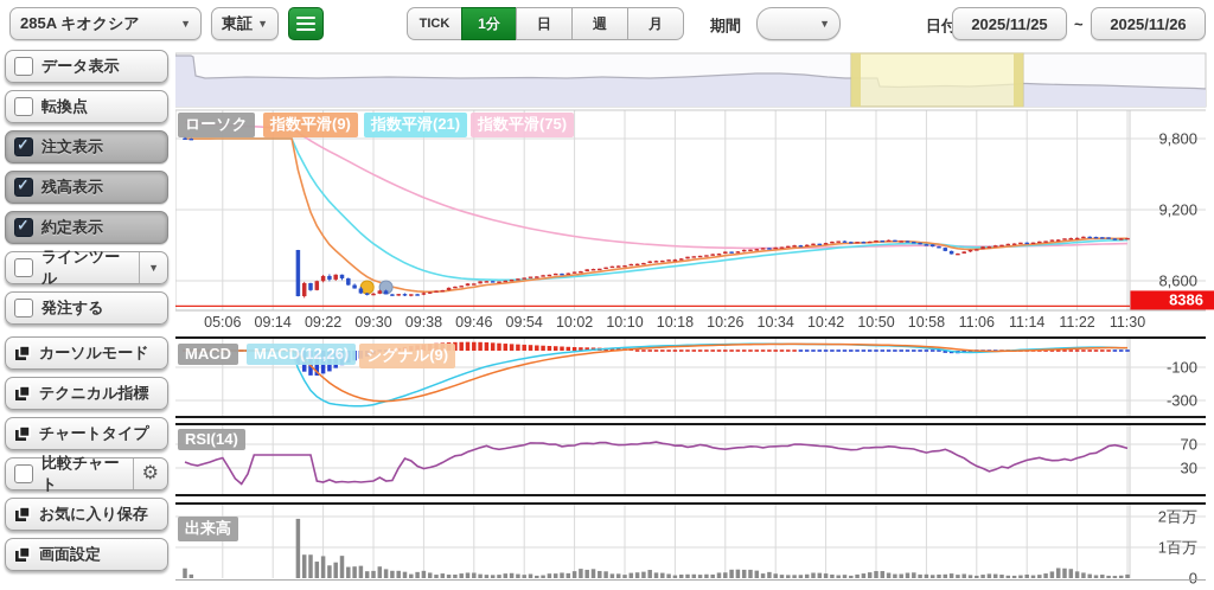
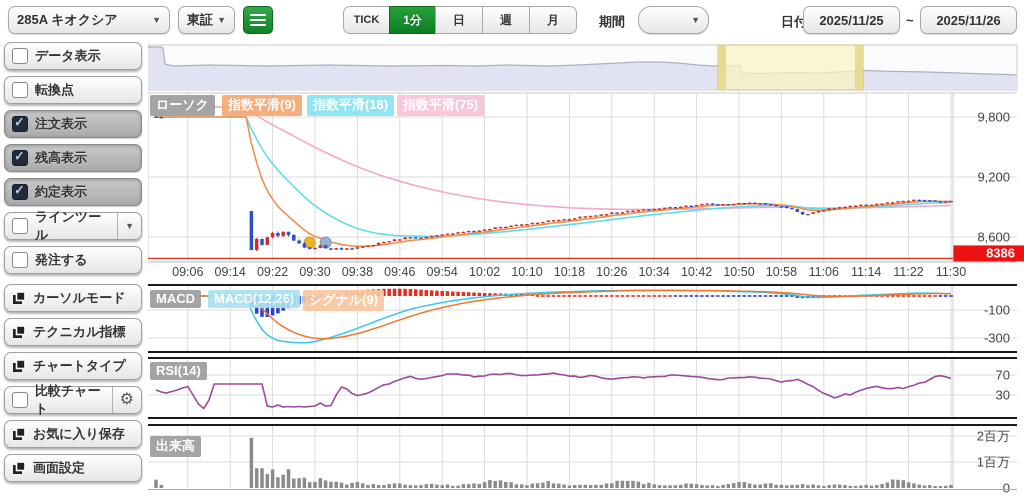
  285A キオクシア
  ▼
  東証
  ▼
  TICK
  1分
  日
  週
  月
  期間
  ▼
  日付
  2025/11/25
  ~
  2025/11/26
  データ表示
  転換点
  注文表示
  残高表示
  約定表示
  ラインツール
  ▼
  発注する
  カーソルモード
  テクニカル指標
  チャートタイプ
  比較チャート
  ⚙
  お気に入り保存
  画面設定
  8386
  9,800
  9,200
  8,600
- 05:06
+ 09:06
  09:14
  09:22
  09:30
  09:38
  09:46
  09:54
  10:02
  10:10
  10:18
  10:26
  10:34
  10:42
  10:50
  10:58
  11:06
  11:14
  11:22
  11:30
  -100
  -300
  70
  30
  2百万
  1百万
  0
  ローソク
  指数平滑(9)
- 指数平滑(21)
+ 指数平滑(18)
  指数平滑(75)
  MACD
  MACD(12,26)
  シグナル(9)
  RSI(14)
  出来高
